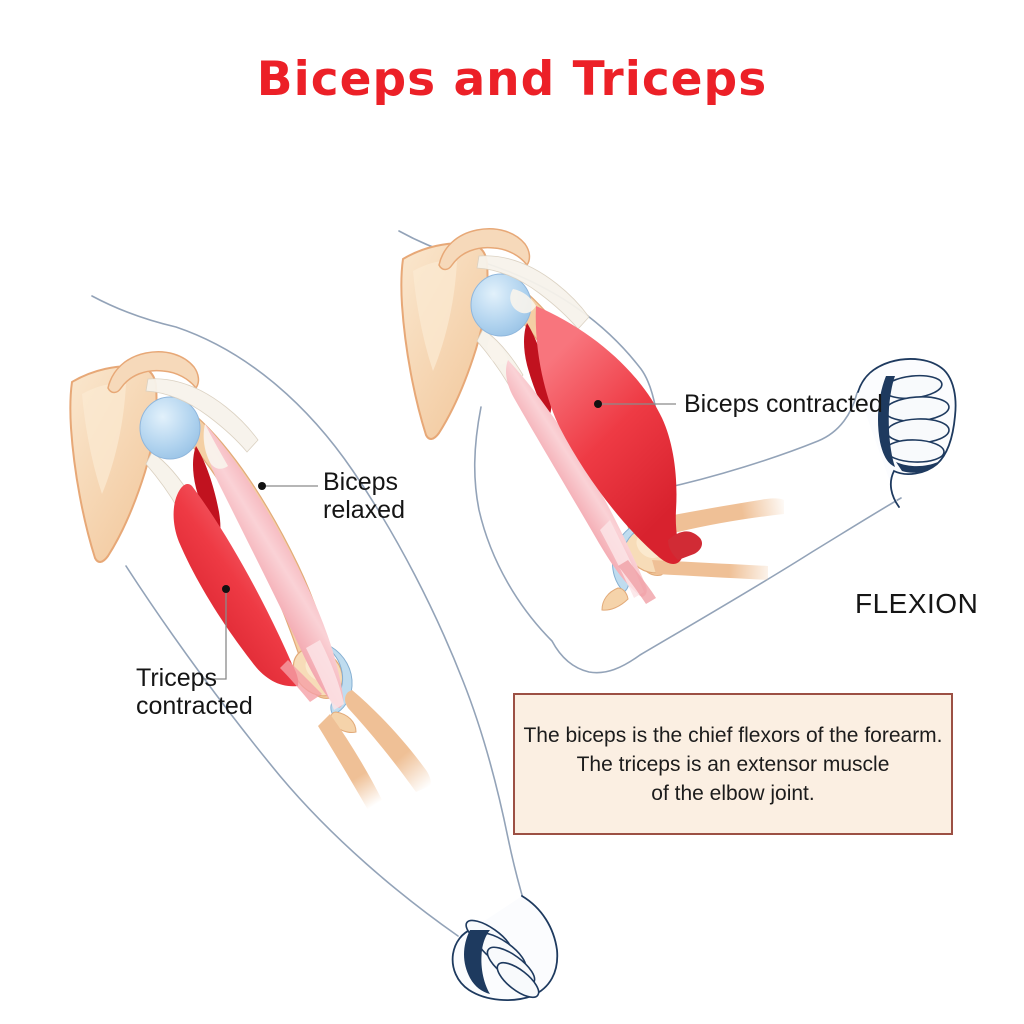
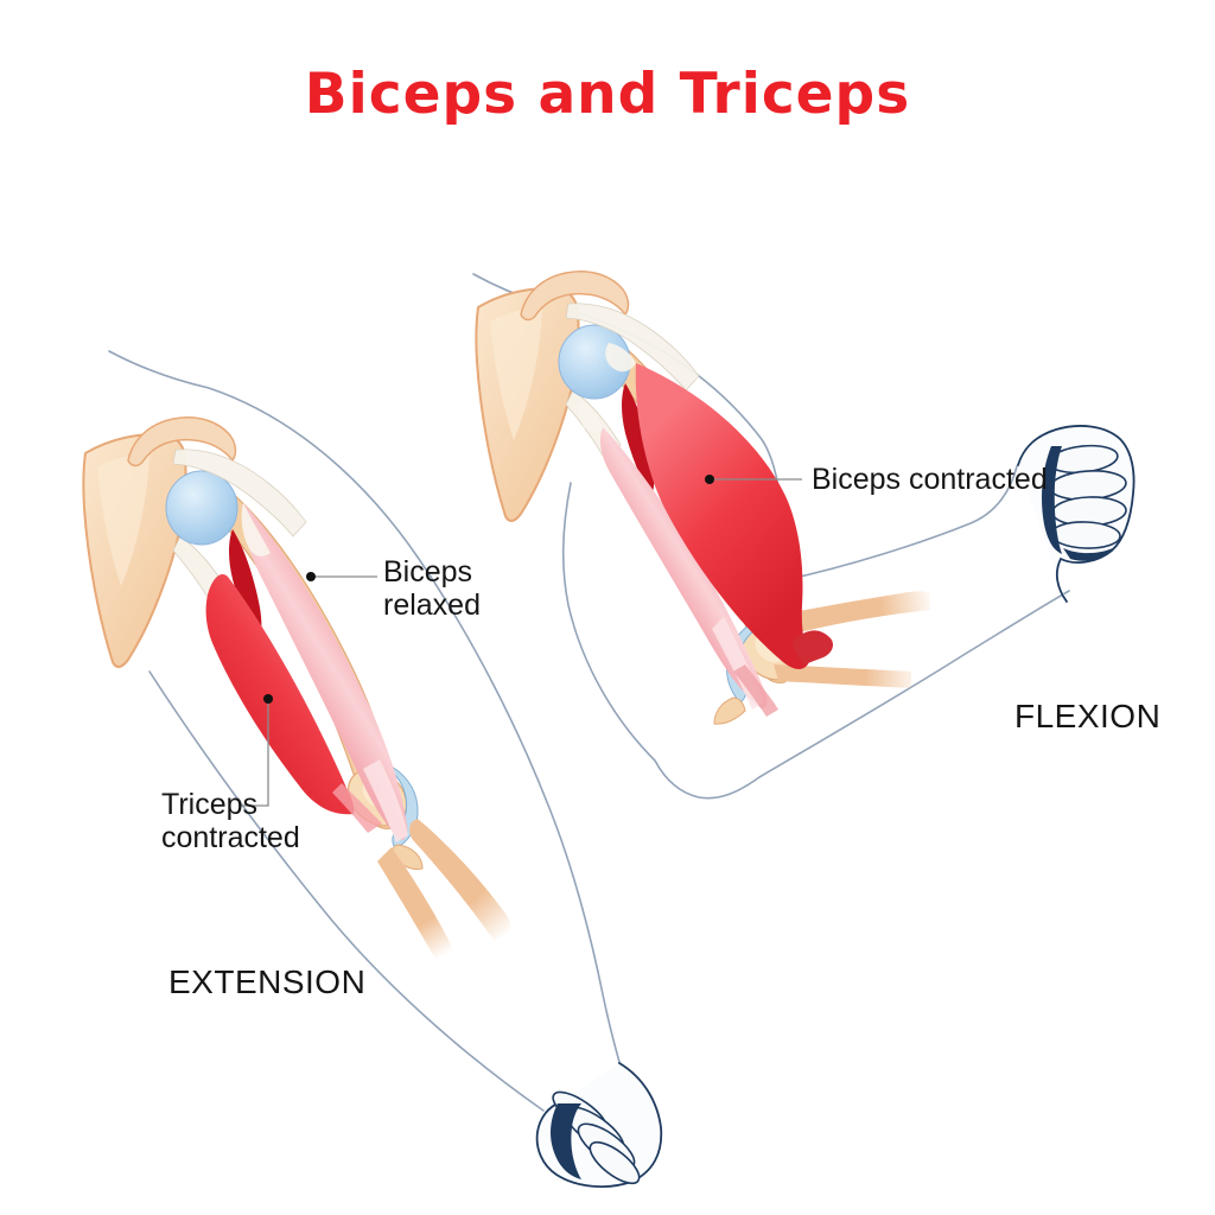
  Biceps and Triceps
  Biceps
  relaxed
  Triceps
  contracted
  Biceps contracted
+ EXTENSION
  FLEXION
- The biceps is the chief flexors of the forearm.
- The triceps is an extensor muscle
- of the elbow joint.
